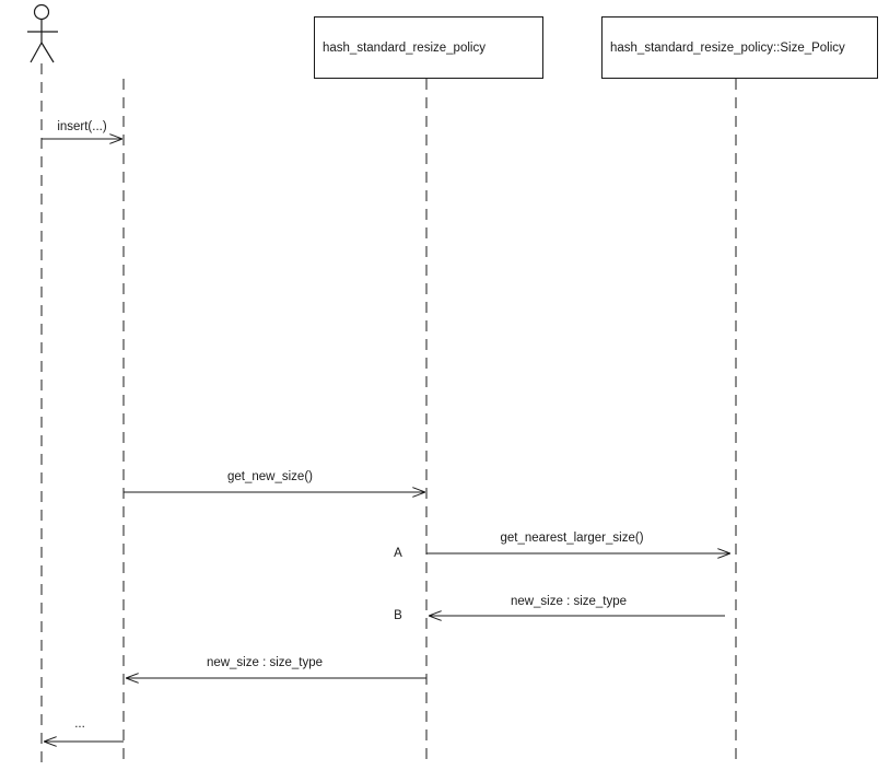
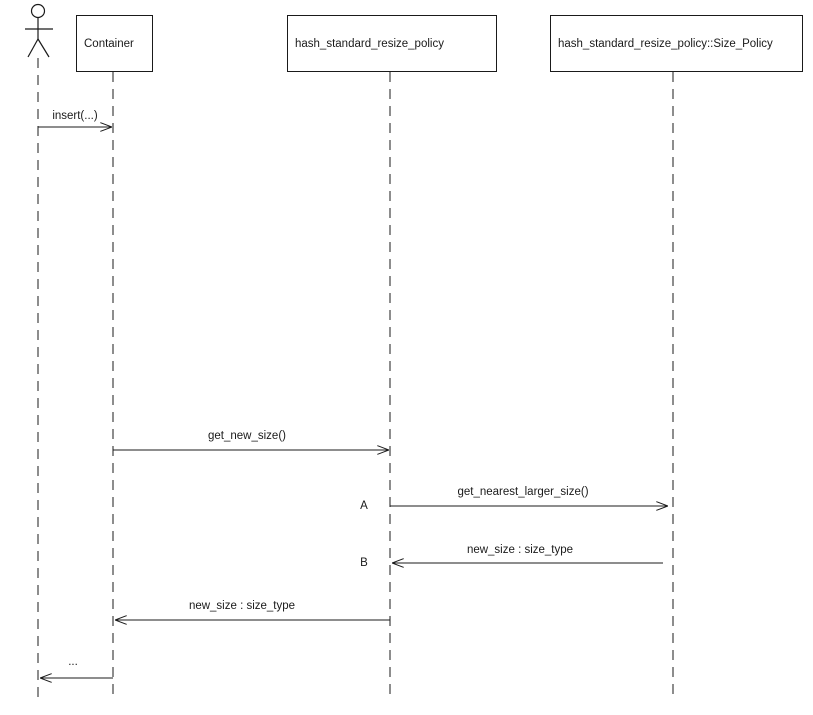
+ Container
  hash_standard_resize_policy
  hash_standard_resize_policy::Size_Policy
  insert(...)
  get_new_size()
  get_nearest_larger_size()
  new_size : size_type
  new_size : size_type
  ...
  A
  B
